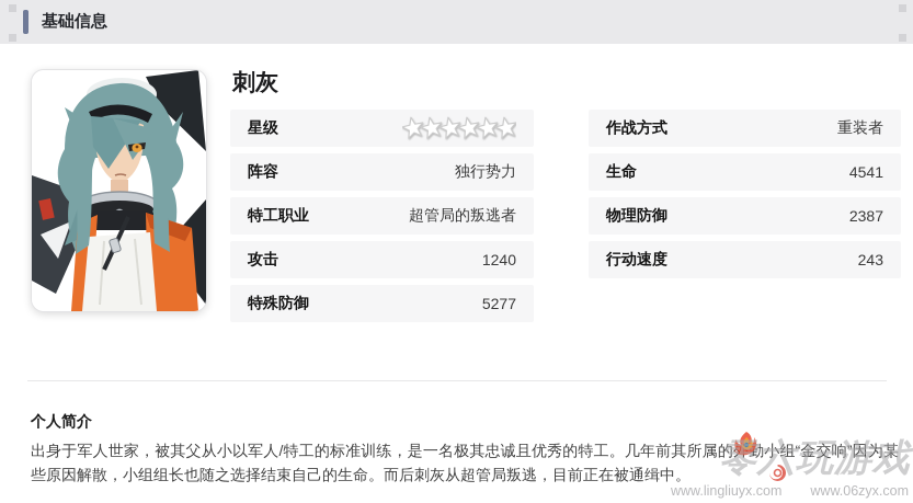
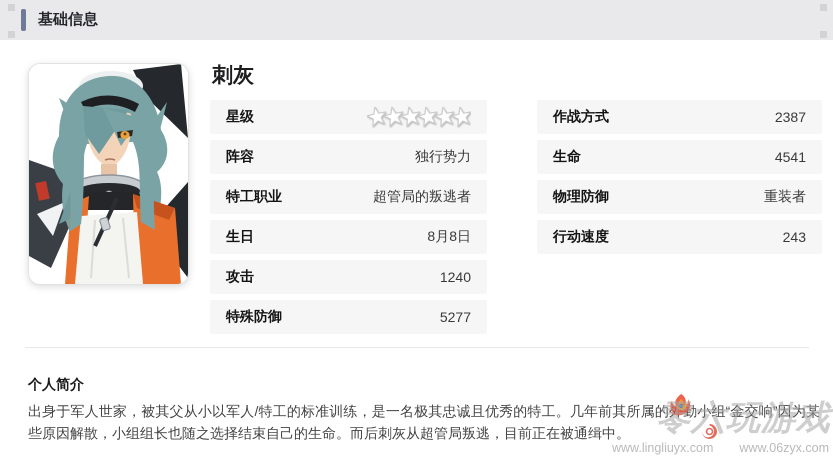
  基础信息
  刺灰
  星级
  阵容
  独行势力
  特工职业
  超管局的叛逃者
+ 生日
+ 8月8日
  攻击
  1240
  特殊防御
  5277
  作战方式
- 重装者
+ 2387
  生命
  4541
  物理防御
- 2387
+ 重装者
  行动速度
  243
  个人简介
  出身于军人世家，被其父从小以军人/特工的标准训练，是一名极其忠诚且优秀的特工。几年前其所属的外勤小组“金交响”因为某些原因解散，小组组长也随之选择结束自己的生命。而后刺灰从超管局叛逃，目前正在被通缉中。
  零六玩游戏
  www.lingliuyx.com
  www.06zyx.com
